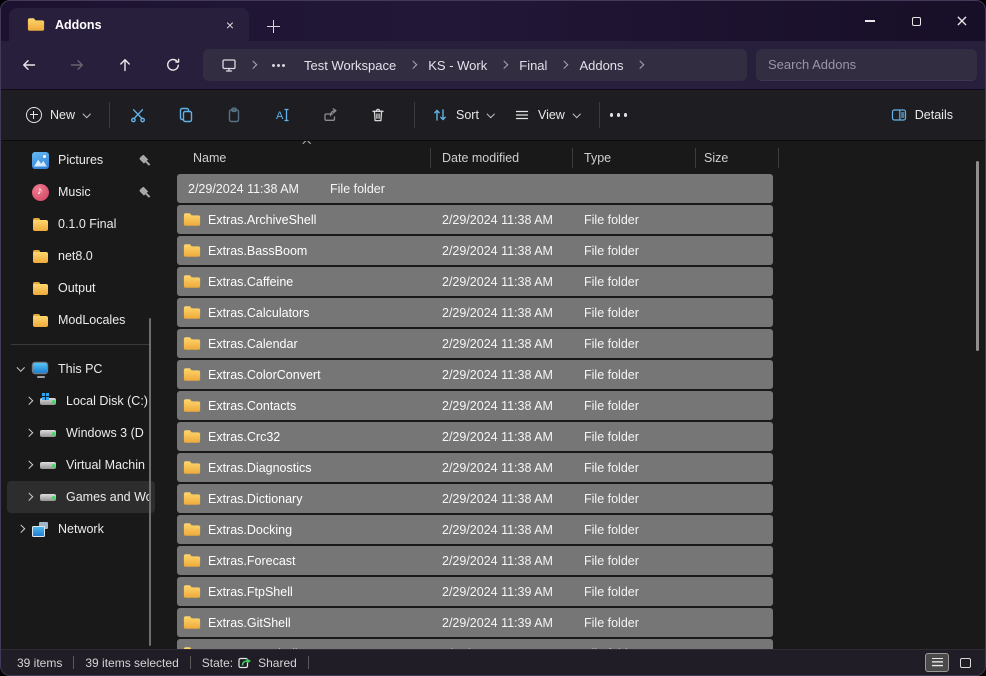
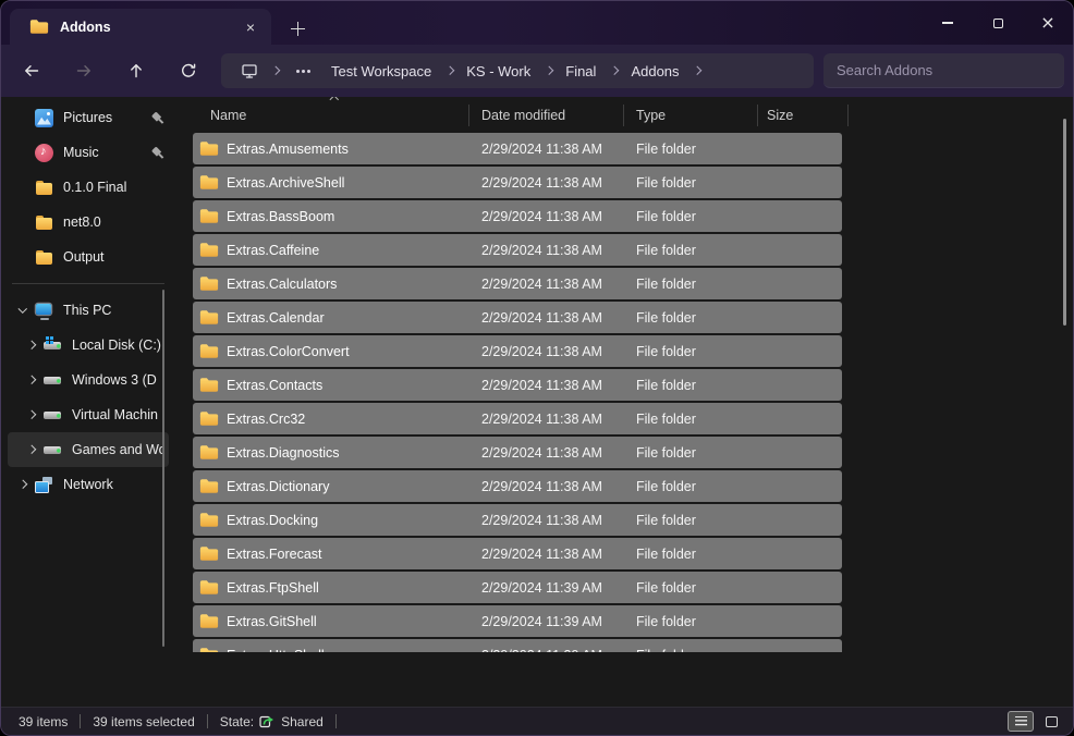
  Addons
  ×
  ×
  Test Workspace
  KS - Work
  Final
  Addons
  Search Addons
- New
- A
- Sort
- View
- Details
  Pictures
  Music
  0.1.0 Final
  net8.0
  Output
- ModLocales
  This PC
  Local Disk (C:)
  Windows 3 (D
  Virtual Machin
  Games and W
  Network
  Name
  Date modified
  Type
  Size
+ Extras.Amusements
  2/29/2024 11:38 AM
  File folder
  Extras.ArchiveShell
  2/29/2024 11:38 AM
  File folder
  Extras.BassBoom
  2/29/2024 11:38 AM
  File folder
  Extras.Caffeine
  2/29/2024 11:38 AM
  File folder
  Extras.Calculators
  2/29/2024 11:38 AM
  File folder
  Extras.Calendar
  2/29/2024 11:38 AM
  File folder
  Extras.ColorConvert
  2/29/2024 11:38 AM
  File folder
  Extras.Contacts
  2/29/2024 11:38 AM
  File folder
  Extras.Crc32
  2/29/2024 11:38 AM
  File folder
  Extras.Diagnostics
  2/29/2024 11:38 AM
  File folder
  Extras.Dictionary
  2/29/2024 11:38 AM
  File folder
  Extras.Docking
  2/29/2024 11:38 AM
  File folder
  Extras.Forecast
  2/29/2024 11:38 AM
  File folder
  Extras.FtpShell
  2/29/2024 11:39 AM
  File folder
  Extras.GitShell
  2/29/2024 11:39 AM
  File folder
  39 items
  39 items selected
  State:
  Shared
